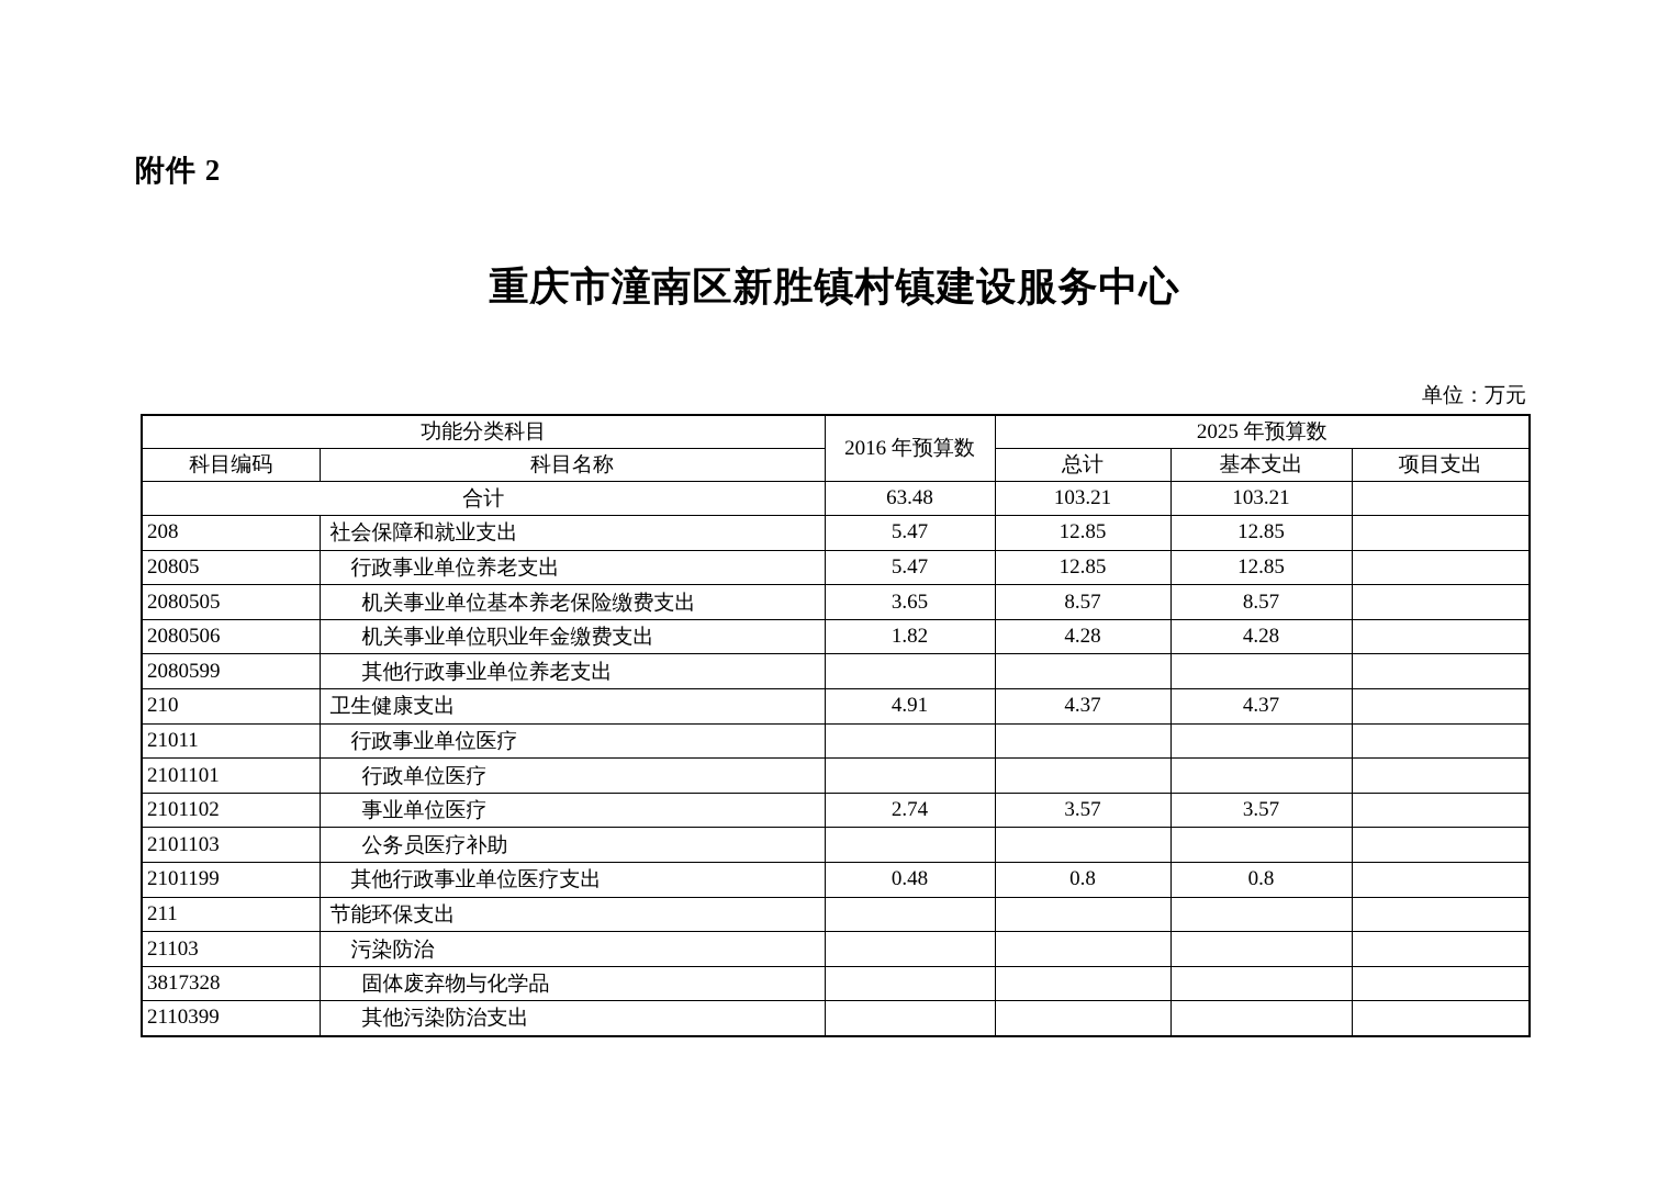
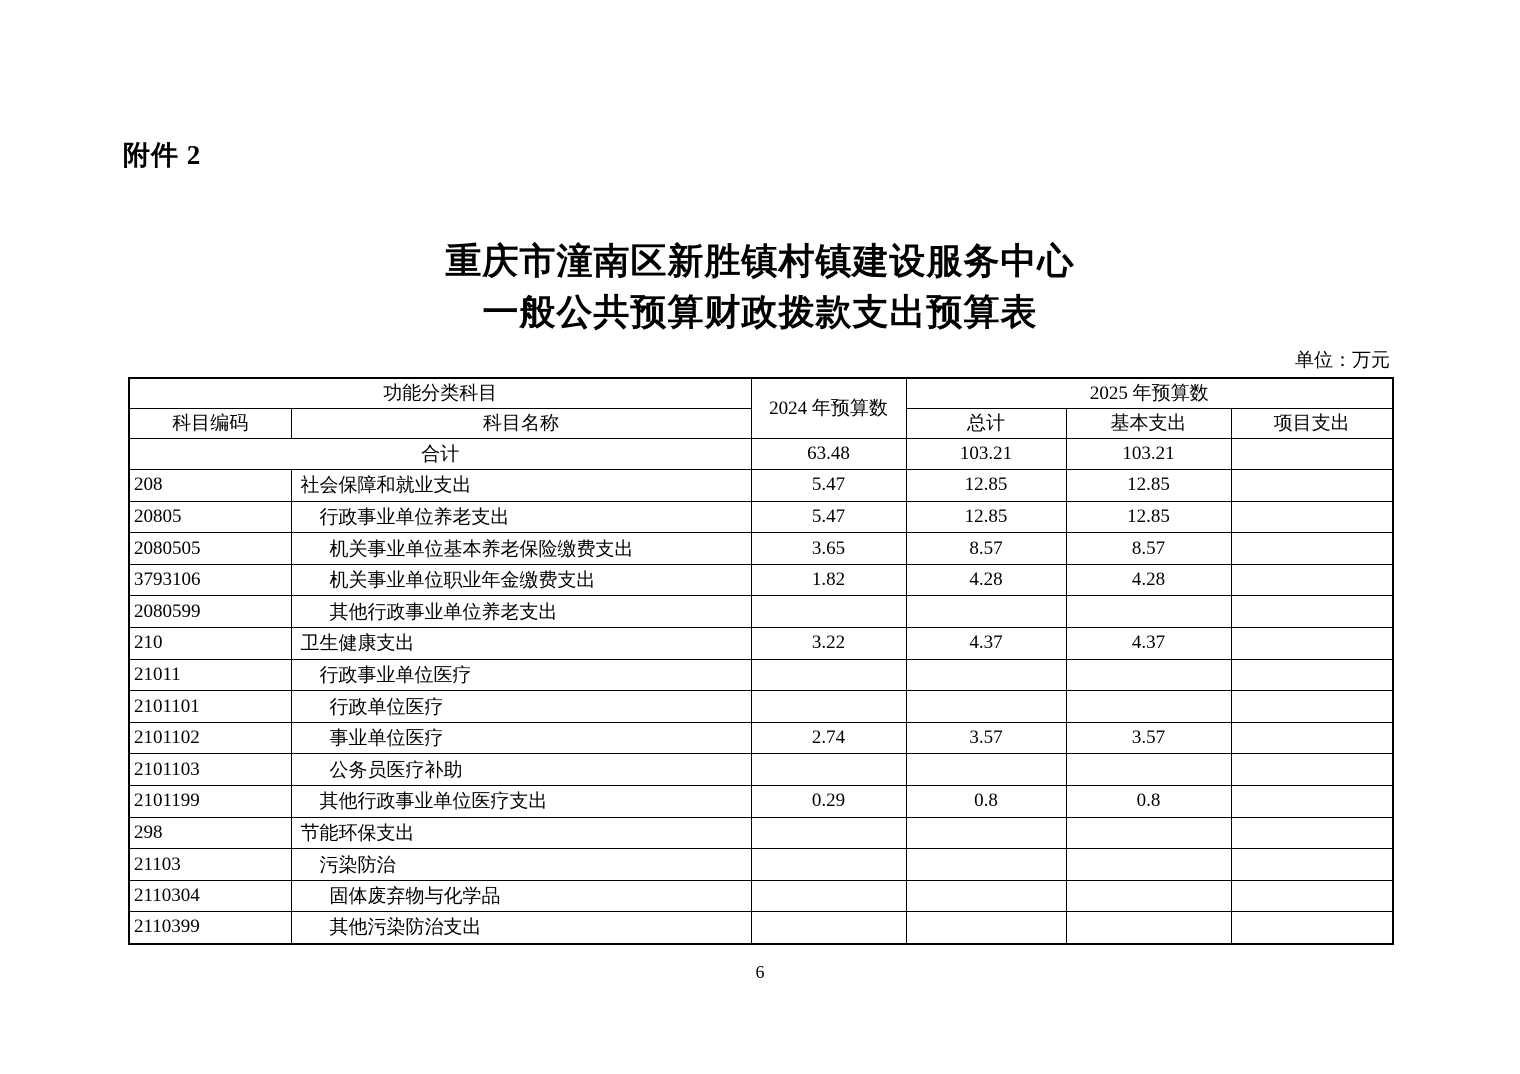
  附件 2
  重庆市潼南区新胜镇村镇建设服务中心
+ 一般公共预算财政拨款支出预算表
  单位：万元
- 功能分类科目	2016 年预算数	2025 年预算数
+ 功能分类科目	2024 年预算数	2025 年预算数
  科目编码	科目名称	总计	基本支出	项目支出
  合计	63.48	103.21	103.21
  208	社会保障和就业支出	5.47	12.85	12.85
  20805	行政事业单位养老支出	5.47	12.85	12.85
  2080505	机关事业单位基本养老保险缴费支出	3.65	8.57	8.57
- 2080506	机关事业单位职业年金缴费支出	1.82	4.28	4.28
+ 3793106	机关事业单位职业年金缴费支出	1.82	4.28	4.28
  2080599	其他行政事业单位养老支出
- 210	卫生健康支出	4.91	4.37	4.37
+ 210	卫生健康支出	3.22	4.37	4.37
  21011	行政事业单位医疗
  2101101	行政单位医疗
  2101102	事业单位医疗	2.74	3.57	3.57
  2101103	公务员医疗补助
- 2101199	其他行政事业单位医疗支出	0.48	0.8	0.8
+ 2101199	其他行政事业单位医疗支出	0.29	0.8	0.8
- 211	节能环保支出
+ 298	节能环保支出
  21103	污染防治
- 3817328	固体废弃物与化学品
+ 2110304	固体废弃物与化学品
  2110399	其他污染防治支出
+ 6
